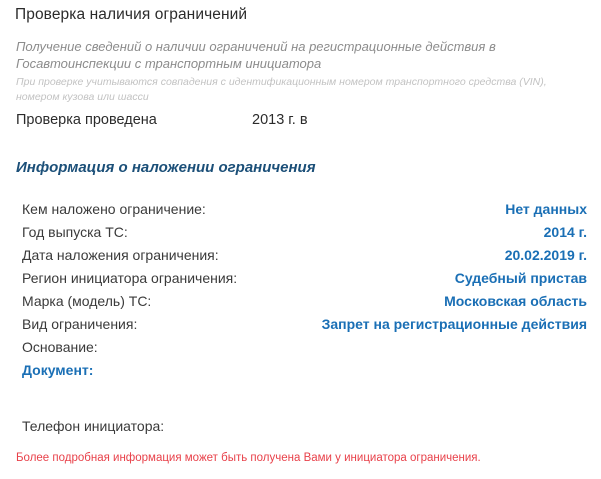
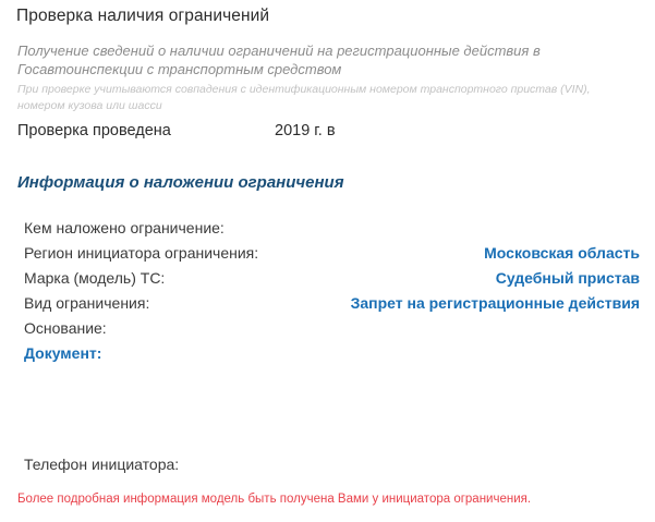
  Проверка наличия ограничений
- Получение сведений о наличии ограничений на регистрационные действия в Госавтоинспекции с транспортным инициатора
+ Получение сведений о наличии ограничений на регистрационные действия в Госавтоинспекции с транспортным средством
- При проверке учитываются совпадения с идентификационным номером транспортного средства (VIN), номером кузова или шасси
+ При проверке учитываются совпадения с идентификационным номером транспортного пристав (VIN), номером кузова или шасси
- Проверка проведена 2013 г. в
+ Проверка проведена 2019 г. в
  Информация о наложении ограничения
  Кем наложено ограничение:
- Нет данных
- Год выпуска ТС:
- 2014 г.
- Дата наложения ограничения:
- 20.02.2019 г.
  Регион инициатора ограничения:
- Судебный пристав
+ Московская область
  Марка (модель) ТС:
- Московская область
+ Судебный пристав
  Вид ограничения:
  Запрет на регистрационные действия
  Основание:
  Документ:
  Телефон инициатора:
- Более подробная информация может быть получена Вами у инициатора ограничения.
+ Более подробная информация модель быть получена Вами у инициатора ограничения.
